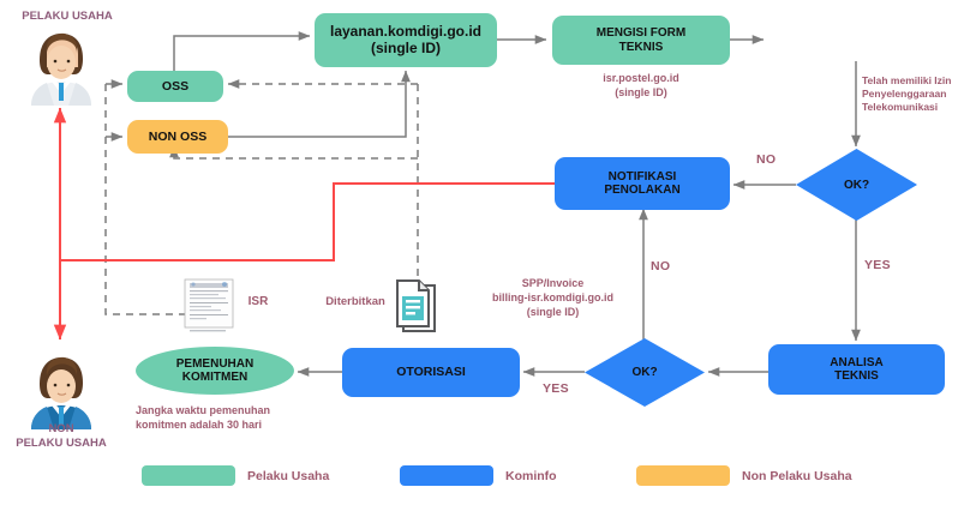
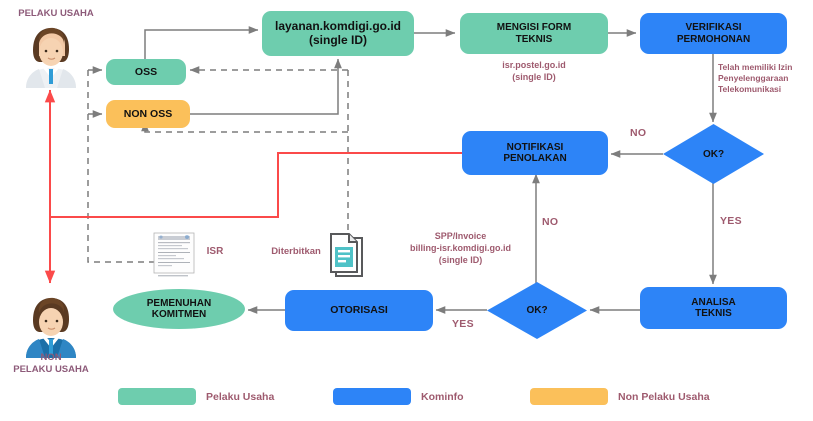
  PELAKU USAHA
  NON
  PELAKU USAHA
  OSS
  NON OSS
  layanan.komdigi.go.id
  (single ID)
  MENGISI FORM
  TEKNIS
+ VERIFIKASI
+ PERMOHONAN
  OK?
  NOTIFIKASI
  PENOLAKAN
  ANALISA
  TEKNIS
  OK?
  OTORISASI
  PEMENUHAN
  KOMITMEN
  isr.postel.go.id
  (single ID)
  Telah memiliki Izin
  Penyelenggaraan
  Telekomunikasi
  SPP/Invoice
  billing-isr.komdigi.go.id
  (single ID)
  Diterbitkan
  ISR
- Jangka waktu pemenuhan
- komitmen adalah 30 hari
  NO
  YES
  NO
  YES
  Pelaku Usaha
  Kominfo
  Non Pelaku Usaha
